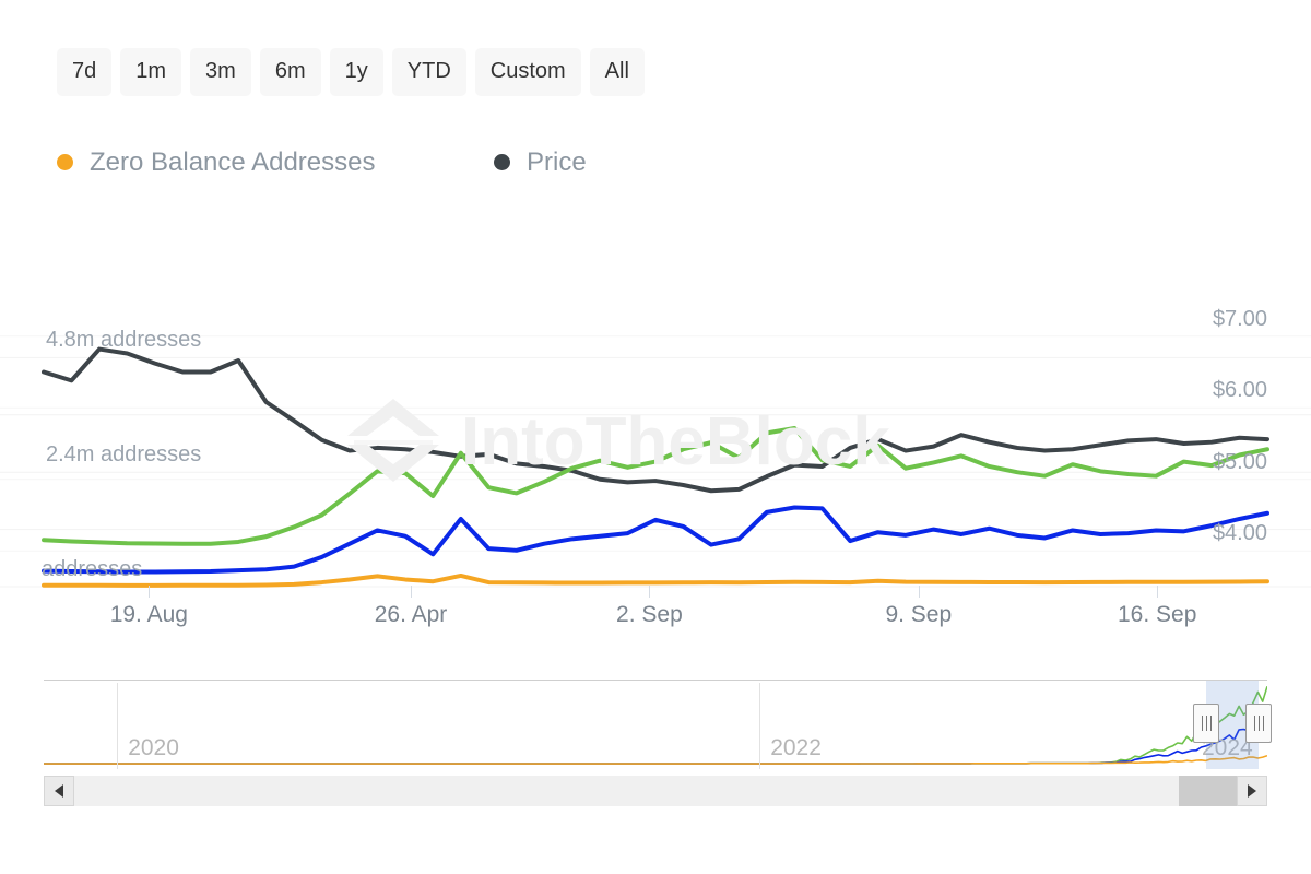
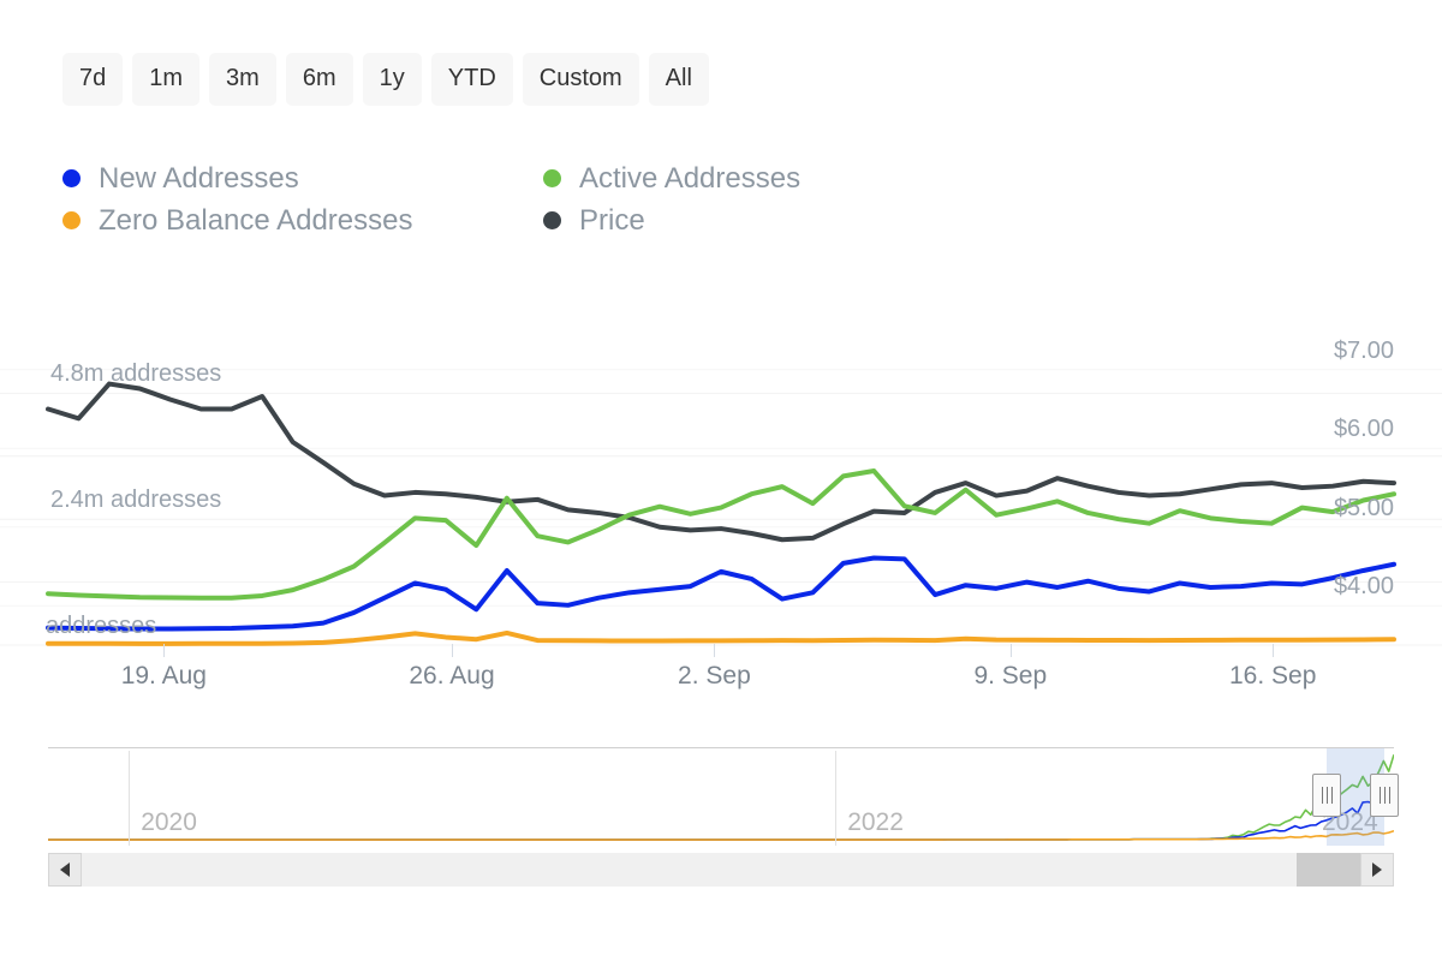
  7d
  1m
  3m
  6m
  1y
  YTD
  Custom
  All
+ New Addresses
+ Active Addresses
  Zero Balance Addresses
  Price
- IntoTheBlock
  4.8m addresses
  2.4m addresses
  addresses
  $7.00
  $6.00
  $5.00
  $4.00
  19. Aug
- 26. Apr
+ 26. Aug
  2. Sep
  9. Sep
  16. Sep
  2020
  2022
  2024
